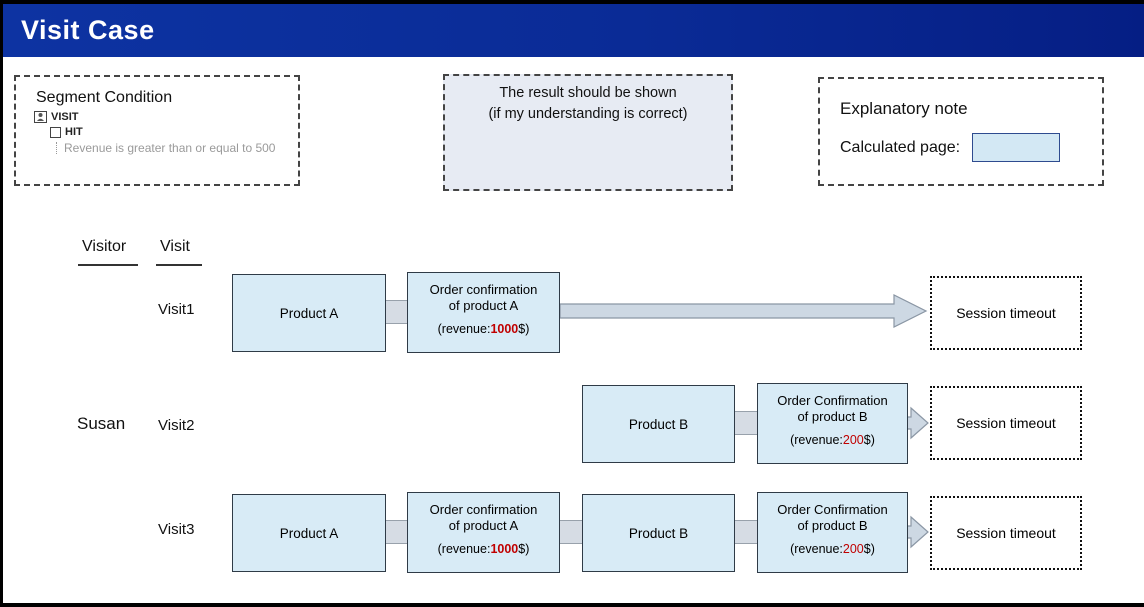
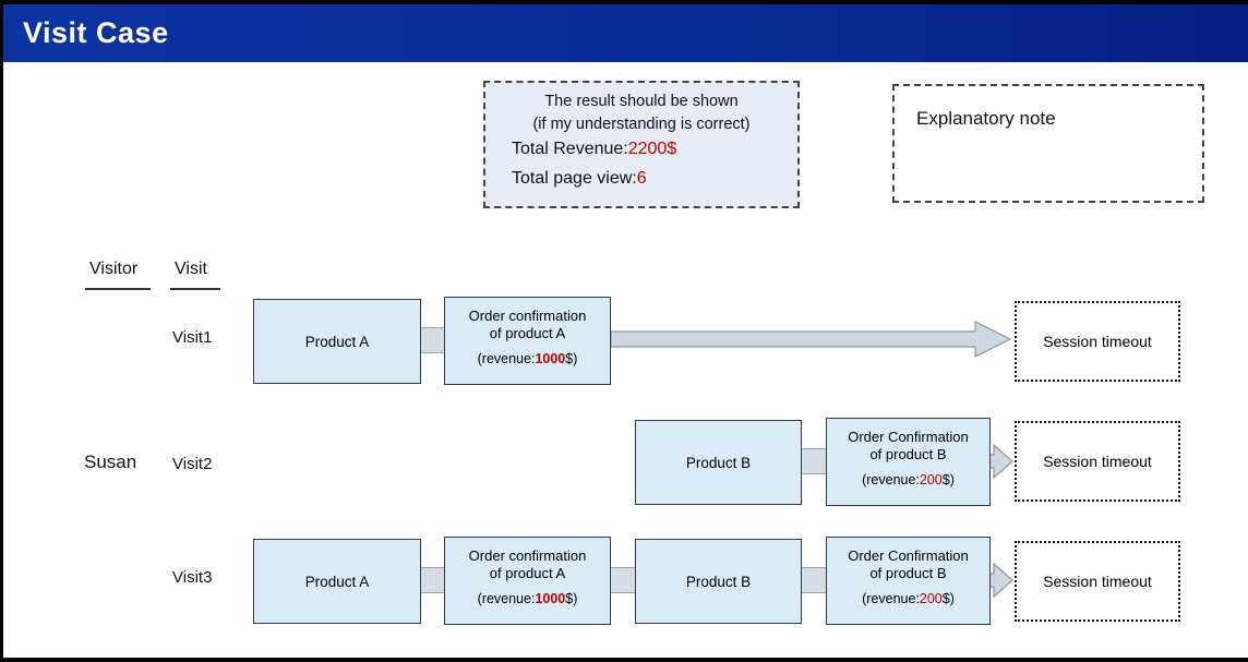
  Visit Case
- Segment Condition
- VISIT
- HIT
- Revenue is greater than or equal to 500
  The result should be shown
  (if my understanding is correct)
+ Total Revenue:2200$
+ Total page view:6
  Explanatory note
- Calculated page:
  Visitor
  Visit
  Susan
  Visit1
  Visit2
  Visit3
  Product A
  Order confirmation
  of product A
  (revenue:1000$)
  Session timeout
  Product B
  Order Confirmation
  of product B
  (revenue:200$)
  Session timeout
  Product A
  Order confirmation
  of product A
  (revenue:1000$)
  Product B
  Order Confirmation
  of product B
  (revenue:200$)
  Session timeout
